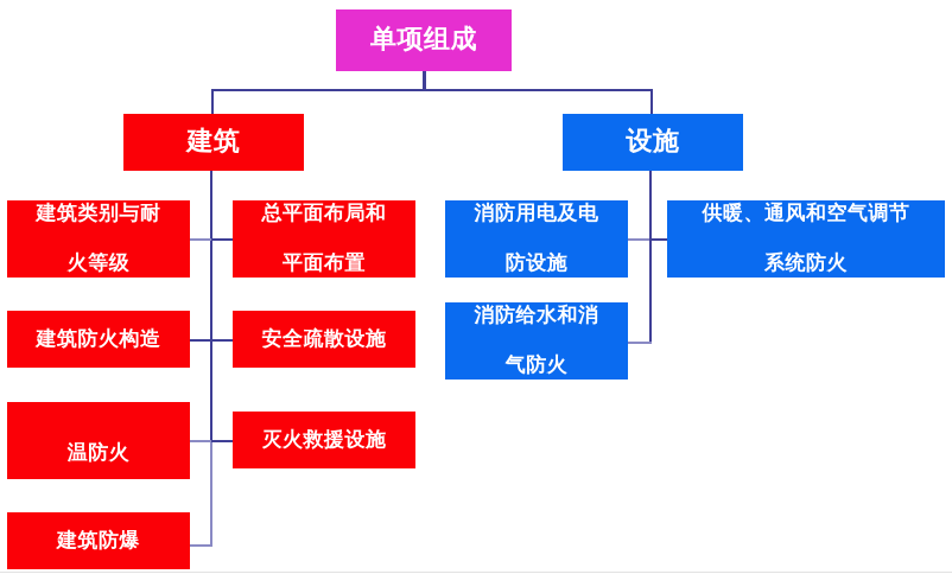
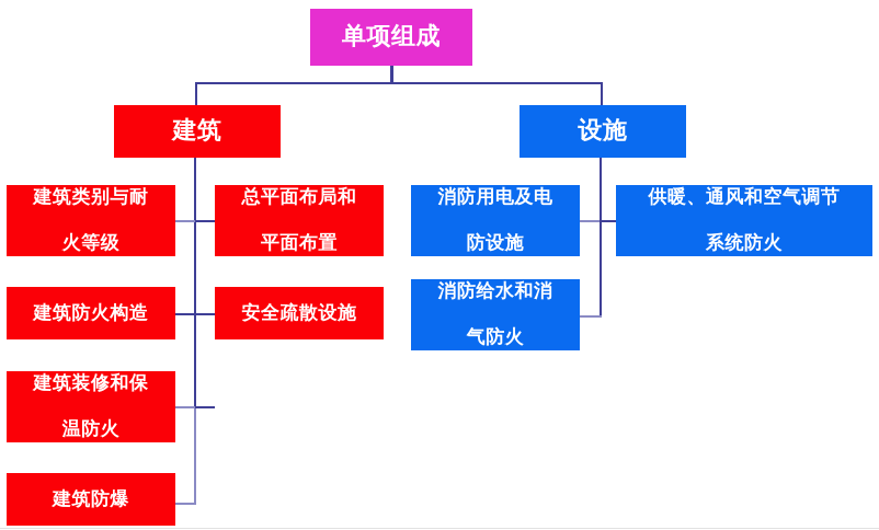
  单项组成
  建筑
  设施
  建筑类别与耐
  火等级
  建筑防火构造
+ 建筑装修和保
  温防火
  建筑防爆
  总平面布局和
  平面布置
  安全疏散设施
- 灭火救援设施
  消防用电及电
  防设施
  消防给水和消
  气防火
  供暖、通风和空气调节
  系统防火
